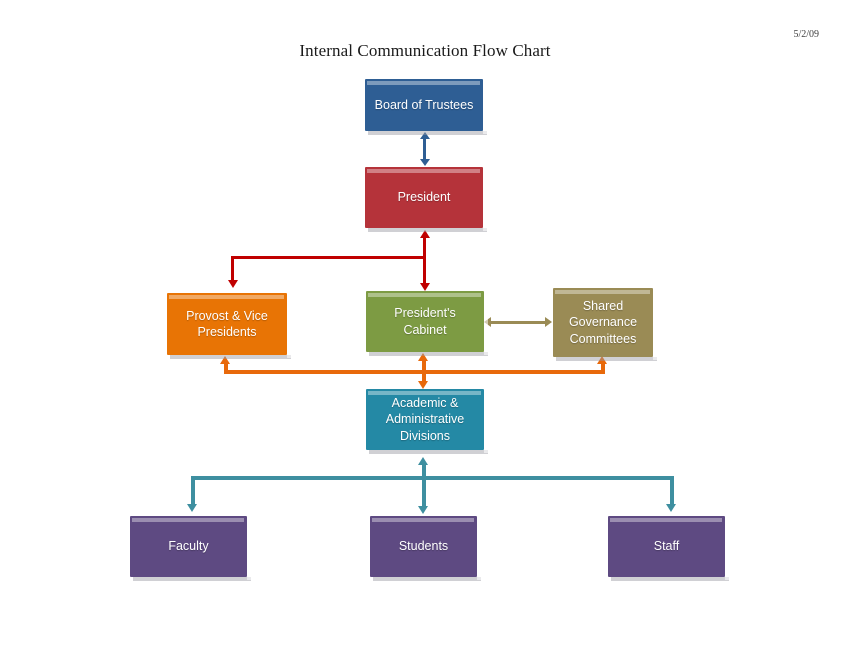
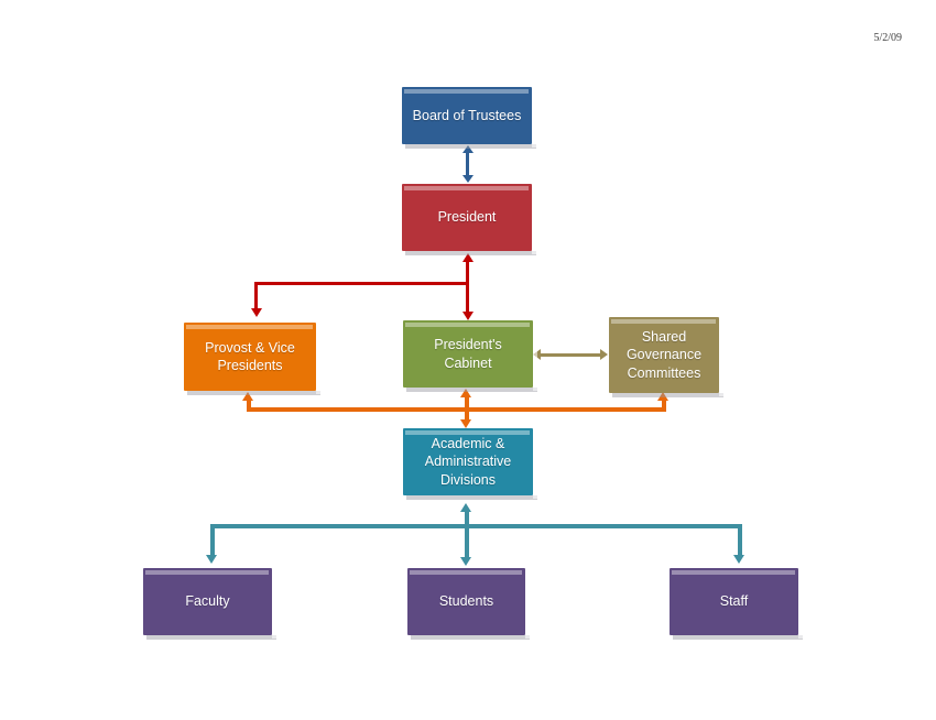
- Internal Communication Flow Chart
  5/2/09
  Board of Trustees
  President
  Provost & Vice Presidents
  President's Cabinet
  Shared Governance Committees
  Academic & Administrative Divisions
  Faculty
  Students
  Staff
